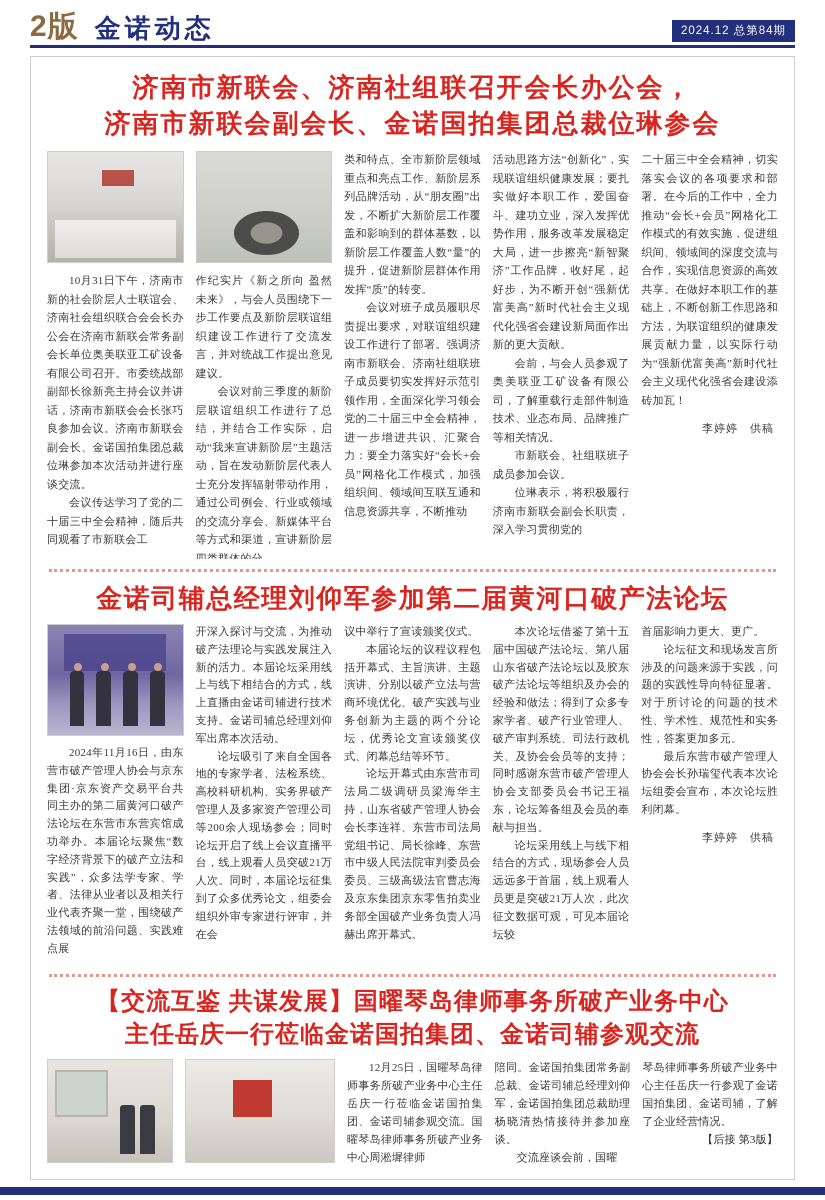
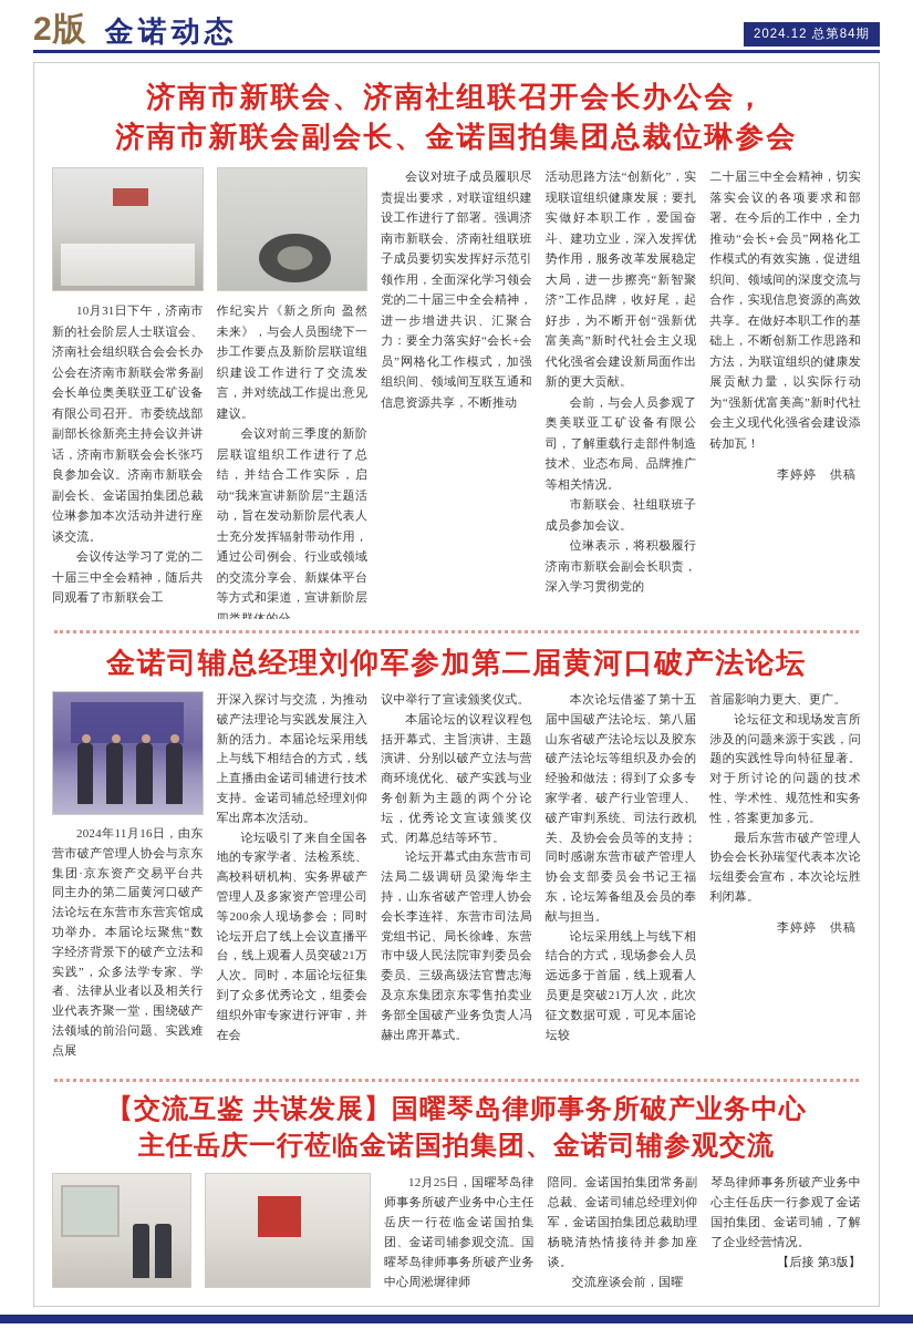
  2版
  金诺动态
  2024.12 总第84期
  济南市新联会、济南社组联召开会长办公会，
  济南市新联会副会长、金诺国拍集团总裁位琳参会
  10月31日下午，济南市新的社会阶层人士联谊会、济南社会组织联合会会长办公会在济南市新联会常务副会长单位奥美联亚工矿设备有限公司召开。市委统战部副部长徐新亮主持会议并讲话，济南市新联会会长张巧良参加会议。济南市新联会副会长、金诺国拍集团总裁位琳参加本次活动并进行座谈交流。
  会议传达学习了党的二十届三中全会精神，随后共同观看了市新联会工
  作纪实片《新之所向 盈然未来》，与会人员围绕下一步工作要点及新阶层联谊组织建设工作进行了交流发言，并对统战工作提出意见建议。
  会议对前三季度的新阶层联谊组织工作进行了总结，并结合工作实际，启动“我来宣讲新阶层”主题活动，旨在发动新阶层代表人士充分发挥辐射带动作用，通过公司例会、行业或领域的交流分享会、新媒体平台等方式和渠道，宣讲新阶层四类群体的分
- 类和特点、全市新阶层领域重点和亮点工作、新阶层系列品牌活动，从“朋友圈”出发，不断扩大新阶层工作覆盖和影响到的群体基数，以新阶层工作覆盖人数“量”的提升，促进新阶层群体作用发挥“质”的转变。
  会议对班子成员履职尽责提出要求，对联谊组织建设工作进行了部署。强调济南市新联会、济南社组联班子成员要切实发挥好示范引领作用，全面深化学习领会党的二十届三中全会精神，进一步增进共识、汇聚合力：要全力落实好“会长+会员”网格化工作模式，加强组织间、领域间互联互通和信息资源共享，不断推动
  活动思路方法“创新化”，实现联谊组织健康发展；要扎实做好本职工作，爱国奋斗、建功立业，深入发挥优势作用，服务改革发展稳定大局，进一步擦亮“新智聚济”工作品牌，收好尾，起好步，为不断开创“强新优富美高”新时代社会主义现代化强省会建设新局面作出新的更大贡献。
  会前，与会人员参观了奥美联亚工矿设备有限公司，了解重载行走部件制造技术、业态布局、品牌推广等相关情况。
  市新联会、社组联班子成员参加会议。
  位琳表示，将积极履行济南市新联会副会长职责，深入学习贯彻党的
  二十届三中全会精神，切实落实会议的各项要求和部署。在今后的工作中，全力推动“会长+会员”网格化工作模式的有效实施，促进组织间、领域间的深度交流与合作，实现信息资源的高效共享。在做好本职工作的基础上，不断创新工作思路和方法，为联谊组织的健康发展贡献力量，以实际行动为“强新优富美高”新时代社会主义现代化强省会建设添砖加瓦！
  李婷婷 供稿
  金诺司辅总经理刘仰军参加第二届黄河口破产法论坛
  2024年11月16日，由东营市破产管理人协会与京东集团·京东资产交易平台共同主办的第二届黄河口破产法论坛在东营市东营宾馆成功举办。本届论坛聚焦“数字经济背景下的破产立法和实践”，众多法学专家、学者、法律从业者以及相关行业代表齐聚一堂，围绕破产法领域的前沿问题、实践难点展
  开深入探讨与交流，为推动破产法理论与实践发展注入新的活力。本届论坛采用线上与线下相结合的方式，线上直播由金诺司辅进行技术支持。金诺司辅总经理刘仰军出席本次活动。
  论坛吸引了来自全国各地的专家学者、法检系统、高校科研机构、实务界破产管理人及多家资产管理公司等200余人现场参会；同时论坛开启了线上会议直播平台，线上观看人员突破21万人次。同时，本届论坛征集到了众多优秀论文，组委会组织外审专家进行评审，并在会
  议中举行了宣读颁奖仪式。
  本届论坛的议程议程包括开幕式、主旨演讲、主题演讲、分别以破产立法与营商环境优化、破产实践与业务创新为主题的两个分论坛，优秀论文宣读颁奖仪式、闭幕总结等环节。
  论坛开幕式由东营市司法局二级调研员梁海华主持，山东省破产管理人协会会长李连祥、东营市司法局党组书记、局长徐峰、东营市中级人民法院审判委员会委员、三级高级法官曹志海及京东集团京东零售拍卖业务部全国破产业务负责人冯赫出席开幕式。
  本次论坛借鉴了第十五届中国破产法论坛、第八届山东省破产法论坛以及胶东破产法论坛等组织及办会的经验和做法；得到了众多专家学者、破产行业管理人、破产审判系统、司法行政机关、及协会会员等的支持；同时感谢东营市破产管理人协会支部委员会书记王福东，论坛筹备组及会员的奉献与担当。
  论坛采用线上与线下相结合的方式，现场参会人员远远多于首届，线上观看人员更是突破21万人次，此次征文数据可观，可见本届论坛较
  首届影响力更大、更广。
  论坛征文和现场发言所涉及的问题来源于实践，问题的实践性导向特征显著。对于所讨论的问题的技术性、学术性、规范性和实务性，答案更加多元。
  最后东营市破产管理人协会会长孙瑞玺代表本次论坛组委会宣布，本次论坛胜利闭幕。
  李婷婷 供稿
  【交流互鉴 共谋发展】国曜琴岛律师事务所破产业务中心
  主任岳庆一行莅临金诺国拍集团、金诺司辅参观交流
  12月25日，国曜琴岛律师事务所破产业务中心主任岳庆一行莅临金诺国拍集团、金诺司辅参观交流。国曜琴岛律师事务所破产业务中心周淞墀律师
  陪同。金诺国拍集团常务副总裁、金诺司辅总经理刘仰军，金诺国拍集团总裁助理杨晓清热情接待并参加座谈。
  交流座谈会前，国曜
  琴岛律师事务所破产业务中心主任岳庆一行参观了金诺国拍集团、金诺司辅，了解了企业经营情况。
  【后接 第3版】
